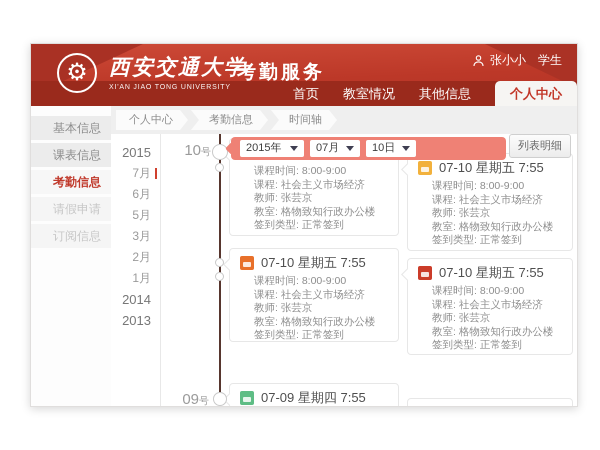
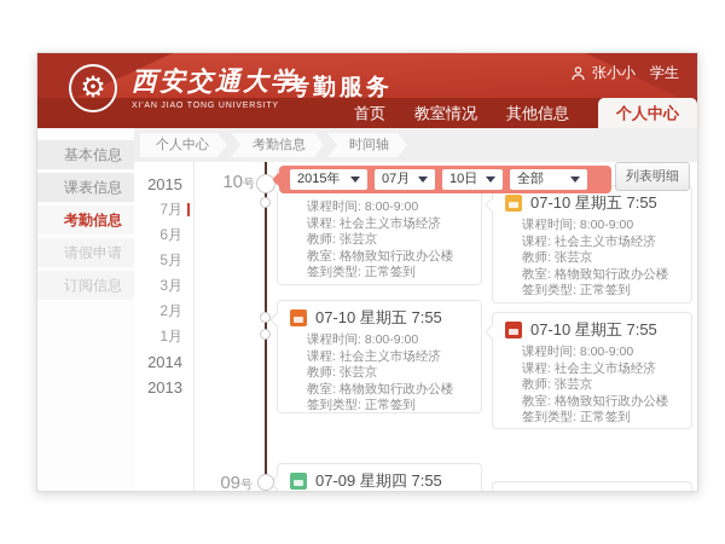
  ⚙
  西安交通大学
  考勤服务
  张小小
  学生
  首页
  教室情况
  其他信息
  个人中心
  个人中心
  考勤信息
  时间轴
  基本信息
  课表信息
  考勤信息
  请假申请
  订阅信息
  2015
  7月
  6月
  5月
  3月
  2月
  1月
  2014
  2013
  10号
  09号
  2015年
  07月
  10日
+ 全部
  列表明细
  课程时间: 8:00-9:00
  课程: 社会主义市场经济
  教师: 张芸京
  教室: 格物致知行政办公楼
  签到类型: 正常签到
  07-10 星期五 7:55
  课程时间: 8:00-9:00
  课程: 社会主义市场经济
  教师: 张芸京
  教室: 格物致知行政办公楼
  签到类型: 正常签到
  07-10 星期五 7:55
  课程时间: 8:00-9:00
  课程: 社会主义市场经济
  教师: 张芸京
  教室: 格物致知行政办公楼
  签到类型: 正常签到
  07-10 星期五 7:55
  课程时间: 8:00-9:00
  课程: 社会主义市场经济
  教师: 张芸京
  教室: 格物致知行政办公楼
  签到类型: 正常签到
  07-09 星期四 7:55
